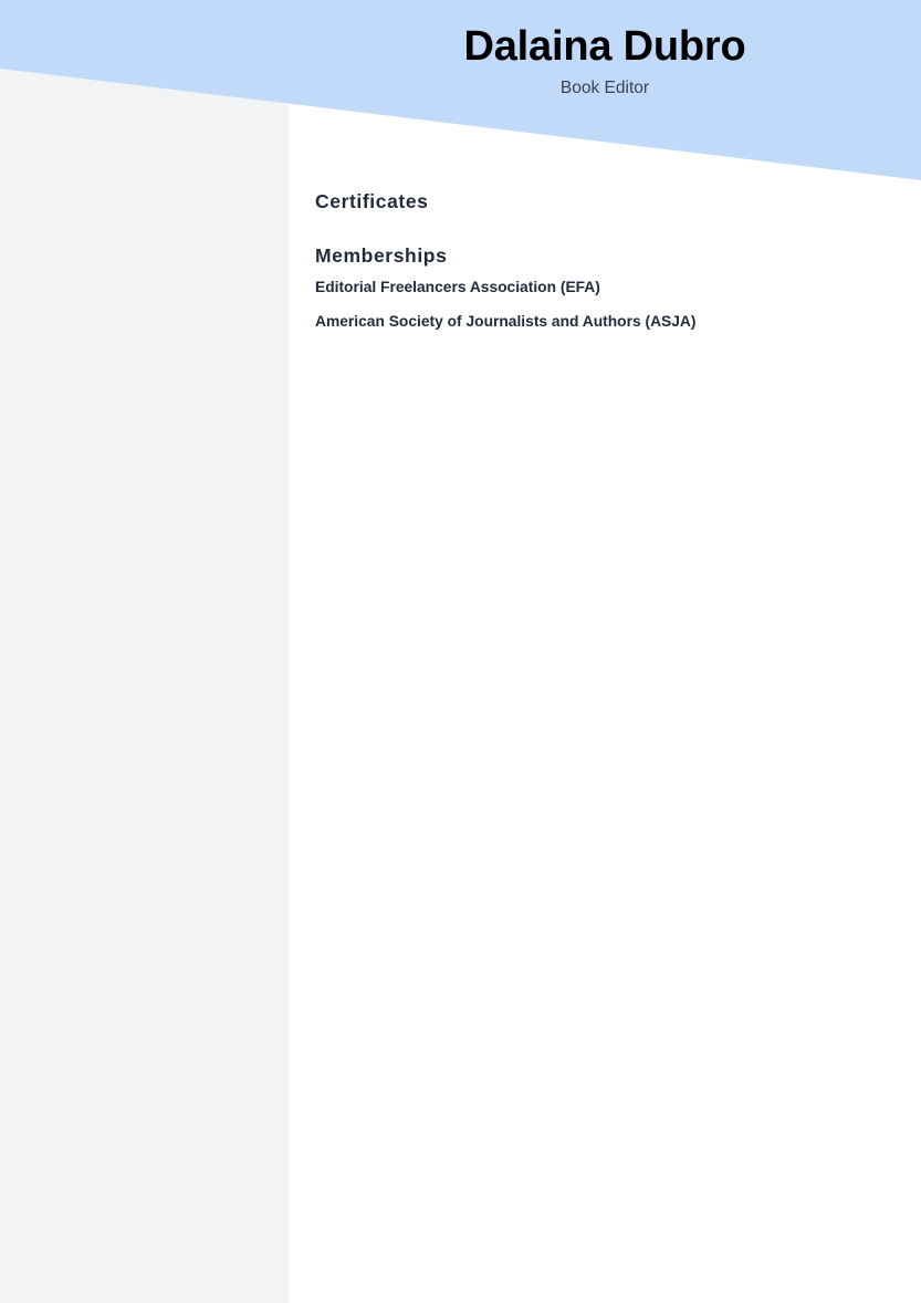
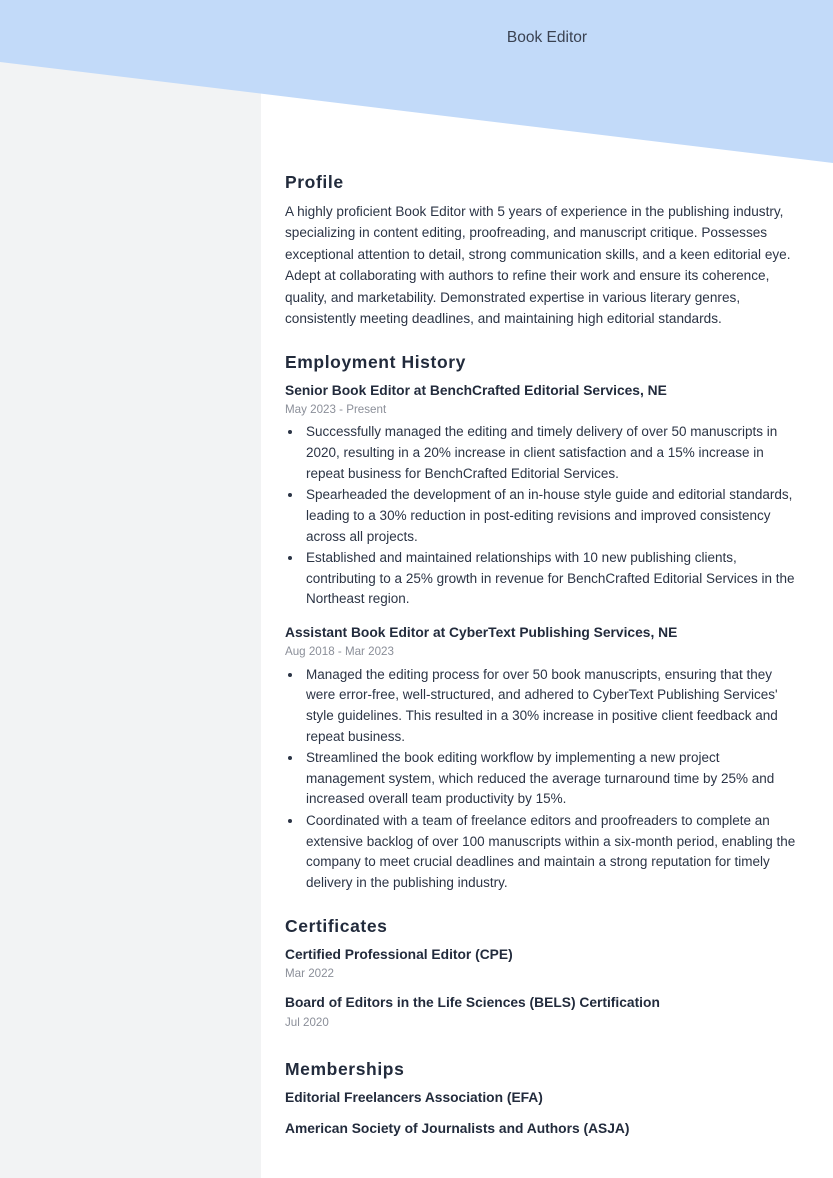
- Dalaina Dubro
  Book Editor
+ Profile
+ A highly proficient Book Editor with 5 years of experience in the publishing industry, specializing in content editing, proofreading, and manuscript critique. Possesses exceptional attention to detail, strong communication skills, and a keen editorial eye. Adept at collaborating with authors to refine their work and ensure its coherence, quality, and marketability. Demonstrated expertise in various literary genres, consistently meeting deadlines, and maintaining high editorial standards.
+ Employment History
+ Senior Book Editor at BenchCrafted Editorial Services, NE
+ May 2023 - Present
+ Successfully managed the editing and timely delivery of over 50 manuscripts in 2020, resulting in a 20% increase in client satisfaction and a 15% increase in repeat business for BenchCrafted Editorial Services.
+ Spearheaded the development of an in-house style guide and editorial standards, leading to a 30% reduction in post-editing revisions and improved consistency across all projects.
+ Established and maintained relationships with 10 new publishing clients, contributing to a 25% growth in revenue for BenchCrafted Editorial Services in the Northeast region.
+ Assistant Book Editor at CyberText Publishing Services, NE
+ Aug 2018 - Mar 2023
+ Managed the editing process for over 50 book manuscripts, ensuring that they were error-free, well-structured, and adhered to CyberText Publishing Services' style guidelines. This resulted in a 30% increase in positive client feedback and repeat business.
+ Streamlined the book editing workflow by implementing a new project management system, which reduced the average turnaround time by 25% and increased overall team productivity by 15%.
+ Coordinated with a team of freelance editors and proofreaders to complete an extensive backlog of over 100 manuscripts within a six-month period, enabling the company to meet crucial deadlines and maintain a strong reputation for timely delivery in the publishing industry.
  Certificates
+ Certified Professional Editor (CPE)
+ Mar 2022
+ Board of Editors in the Life Sciences (BELS) Certification
+ Jul 2020
  Memberships
  Editorial Freelancers Association (EFA)
  American Society of Journalists and Authors (ASJA)
